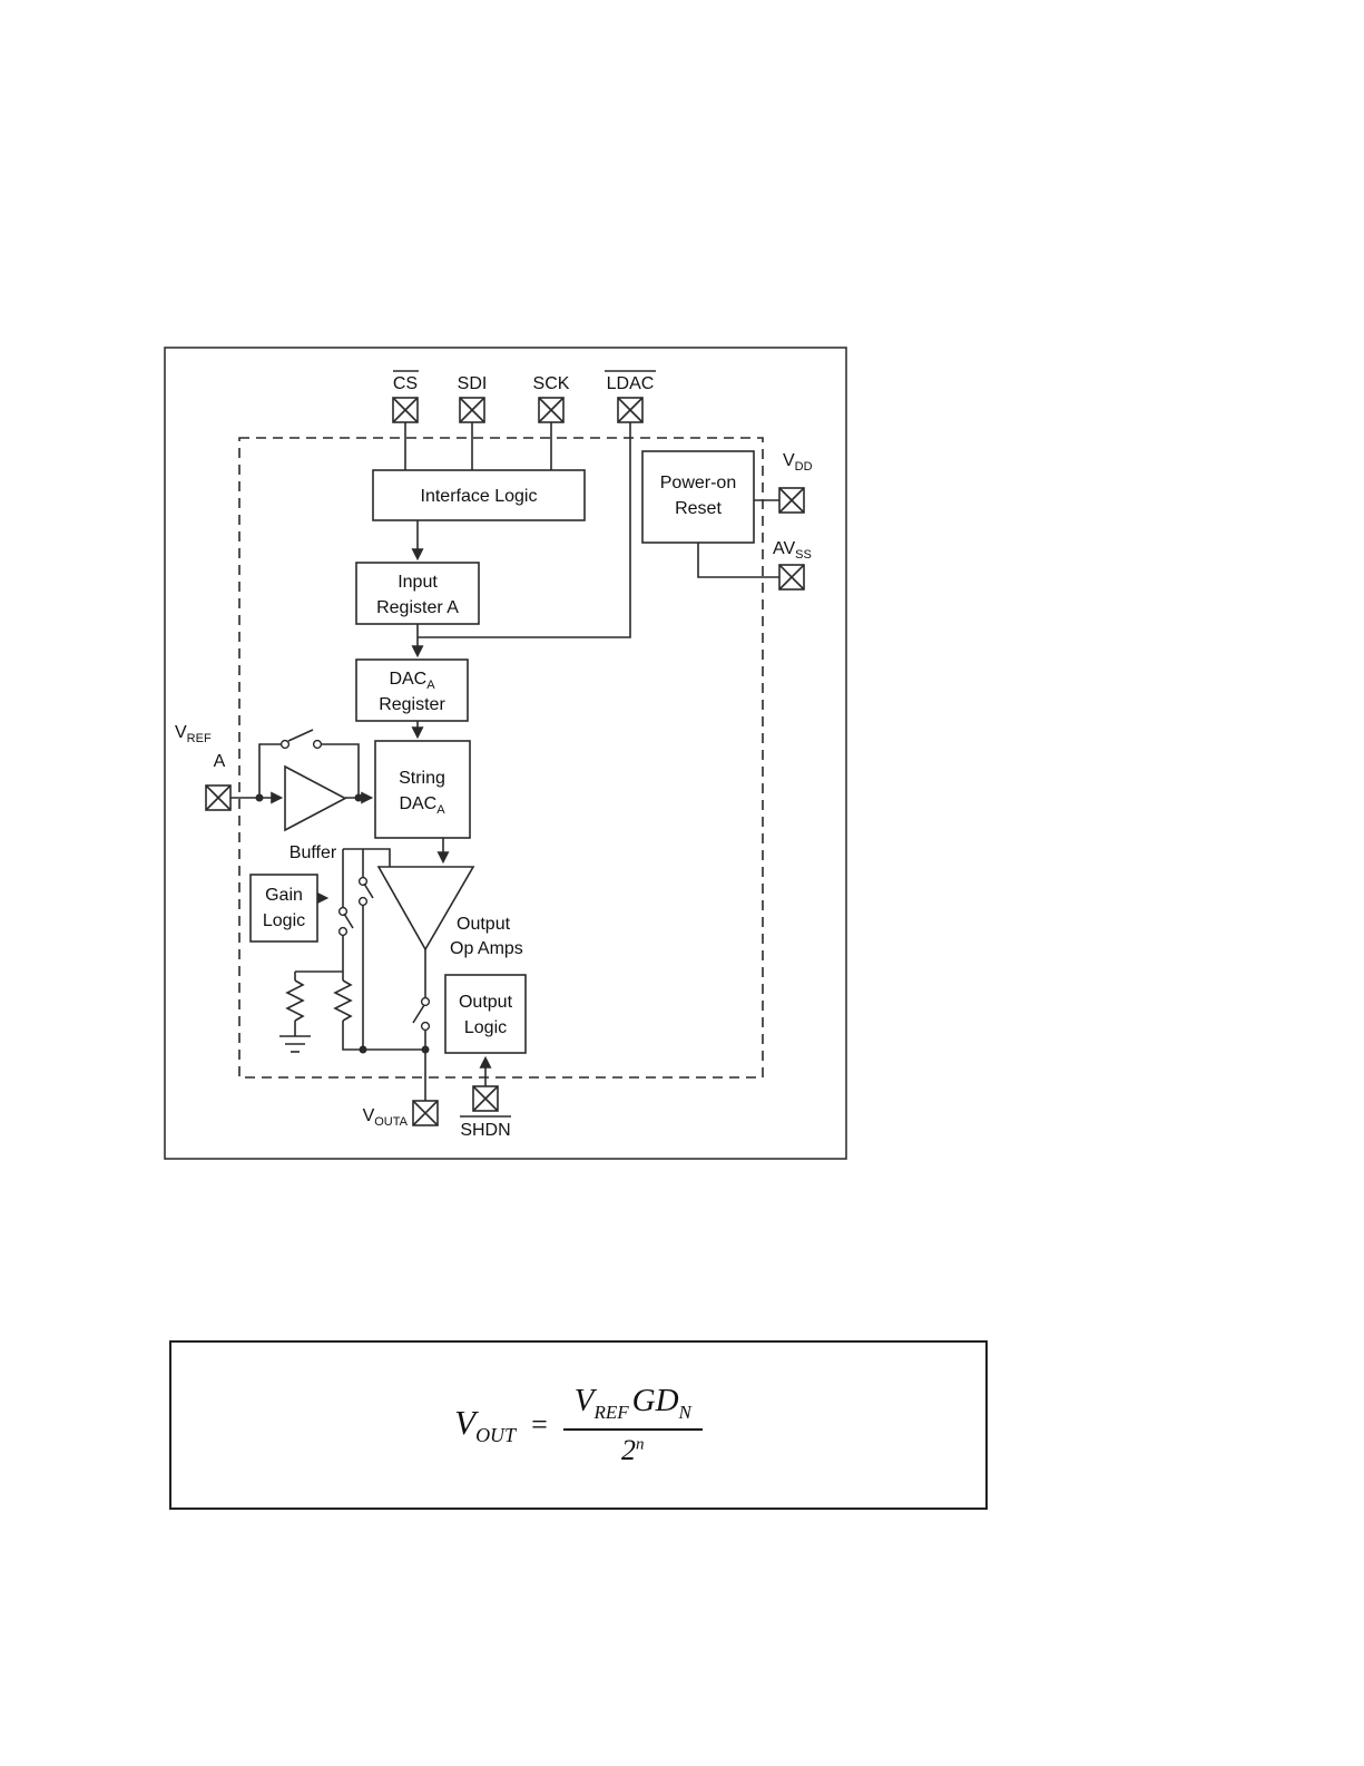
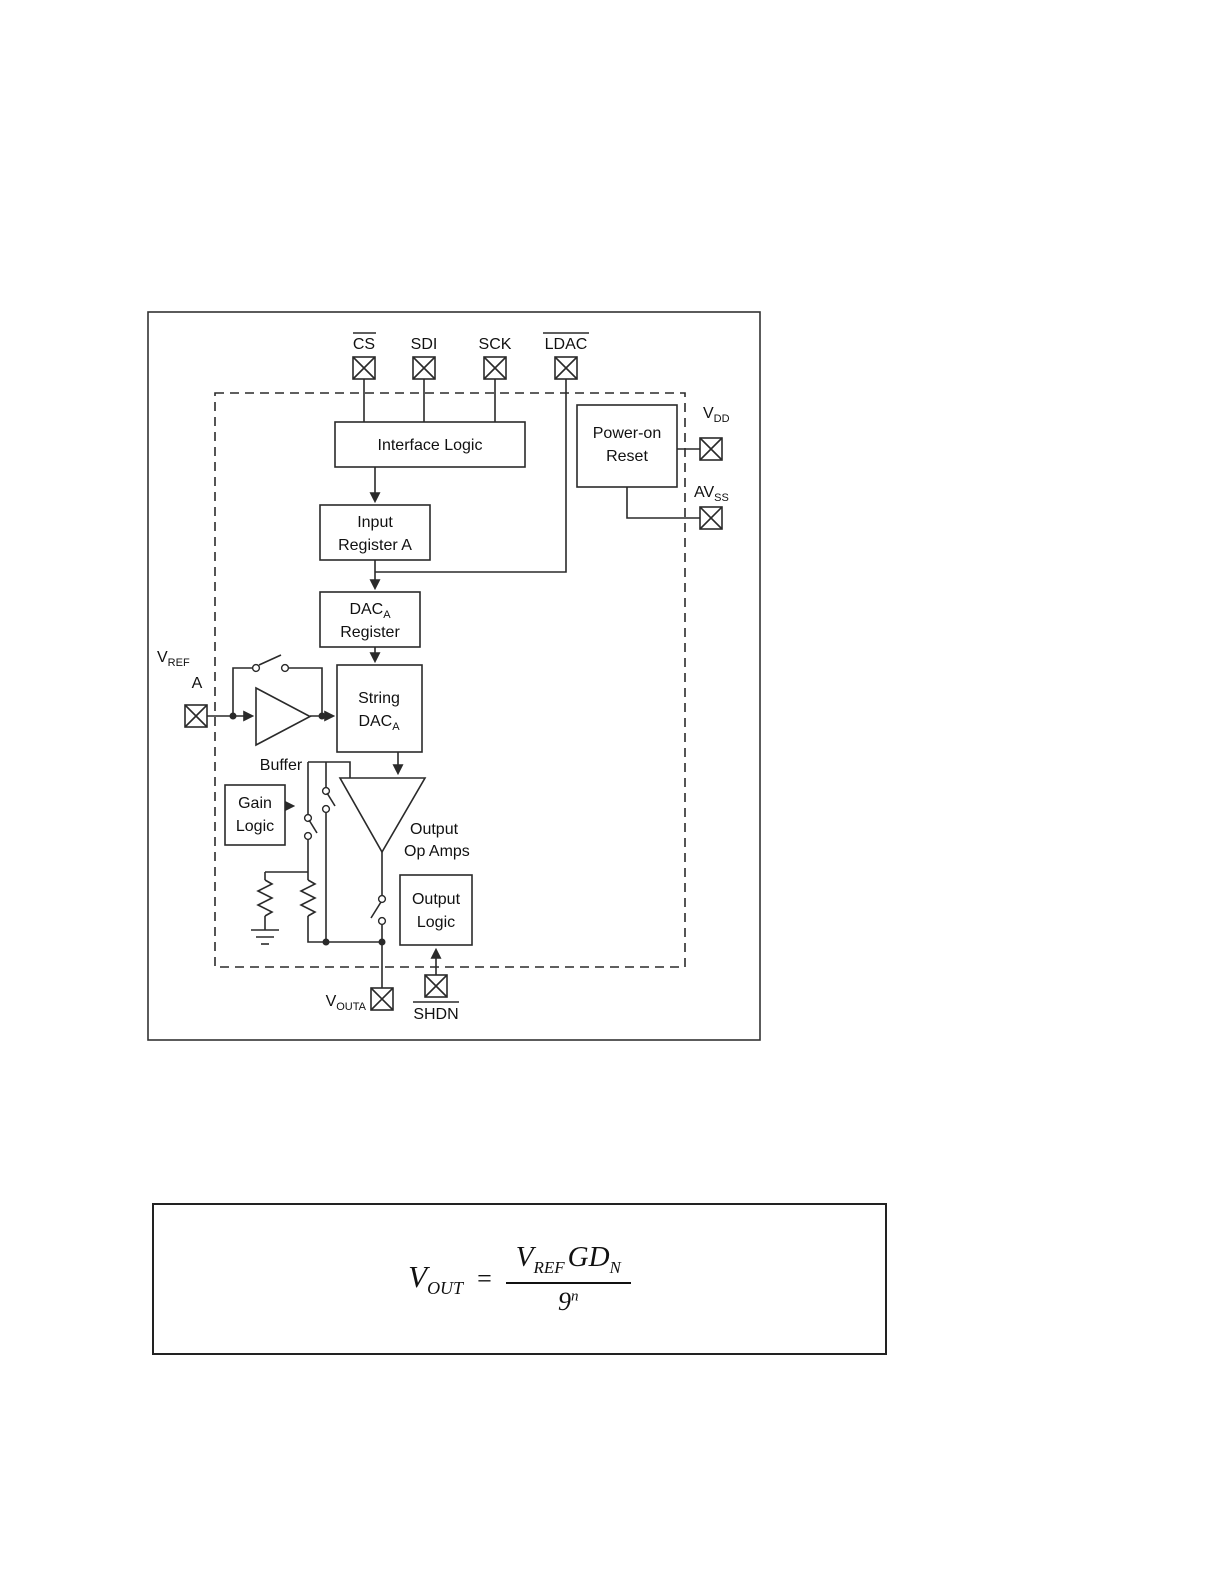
  Interface Logic
  Power-on
  Reset
  Input
  Register A
  DACA
  Register
  String
  DACA
  Gain
  Logic
  Output
  Logic
  Buffer
  Output
  Op Amps
  CS
  SDI
  SCK
  LDAC
  VDD
  AVSS
  VREF
  A
  VOUTA
  SHDN
  VOUT
  =
  VREFGDN
- 2n
+ 9n
